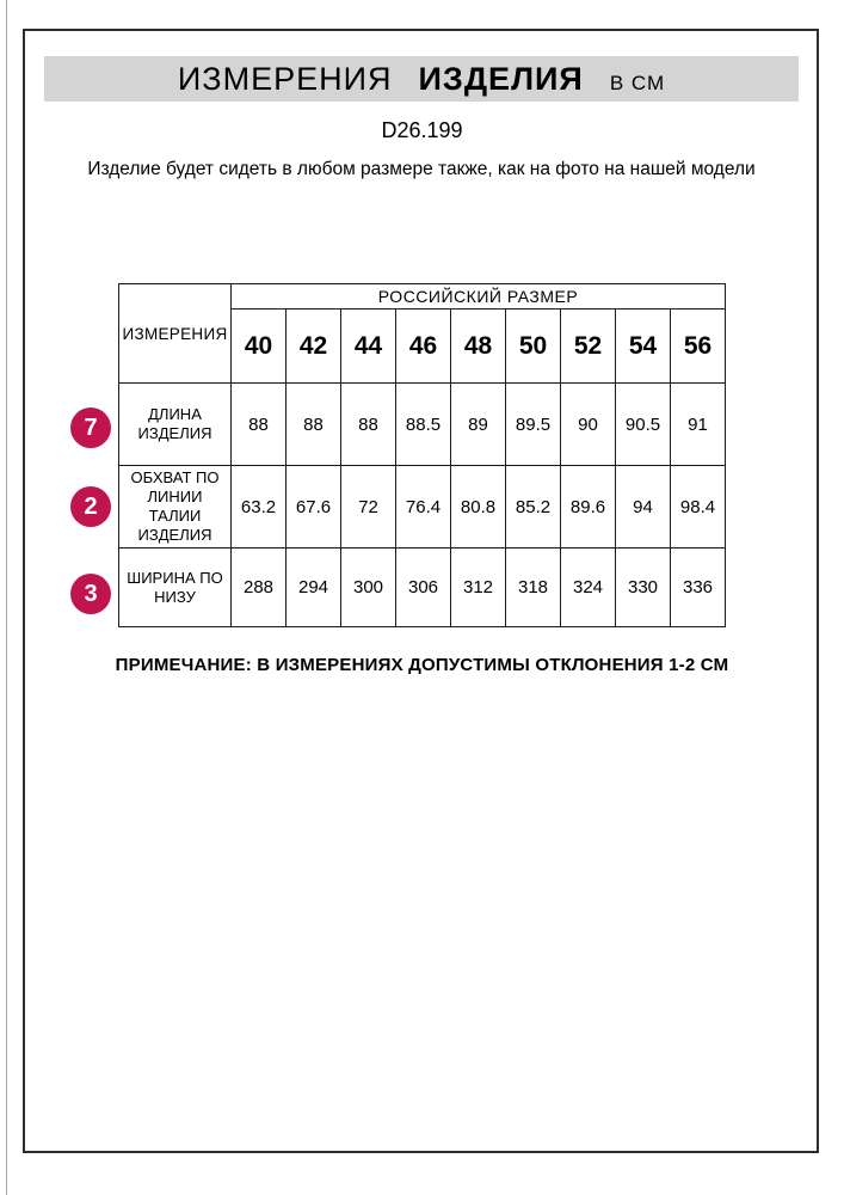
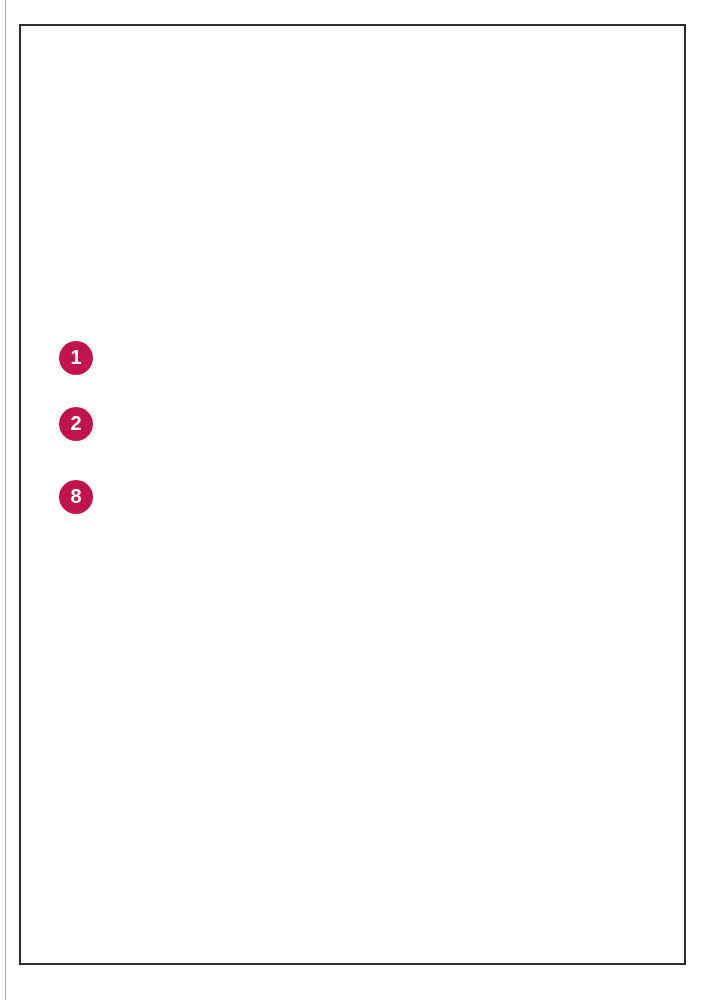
- ИЗМЕРЕНИЯ
- ИЗДЕЛИЯ
- В СМ
- D26.199
- Изделие будет сидеть в любом размере также, как на фото на нашей модели
- ИЗМЕРЕНИЯ	РОССИЙСКИЙ РАЗМЕР
- 40	42	44	46	48	50	52	54	56
- ДЛИНА ИЗДЕЛИЯ	88	88	88	88.5	89	89.5	90	90.5	91
- ОБХВАТ ПО ЛИНИИ ТАЛИИ ИЗДЕЛИЯ	63.2	67.6	72	76.4	80.8	85.2	89.6	94	98.4
- ШИРИНА ПО НИЗУ	288	294	300	306	312	318	324	330	336
- 7
+ 1
  2
- 3
+ 8
- ПРИМЕЧАНИЕ: В ИЗМЕРЕНИЯХ ДОПУСТИМЫ ОТКЛОНЕНИЯ 1-2 СМ
